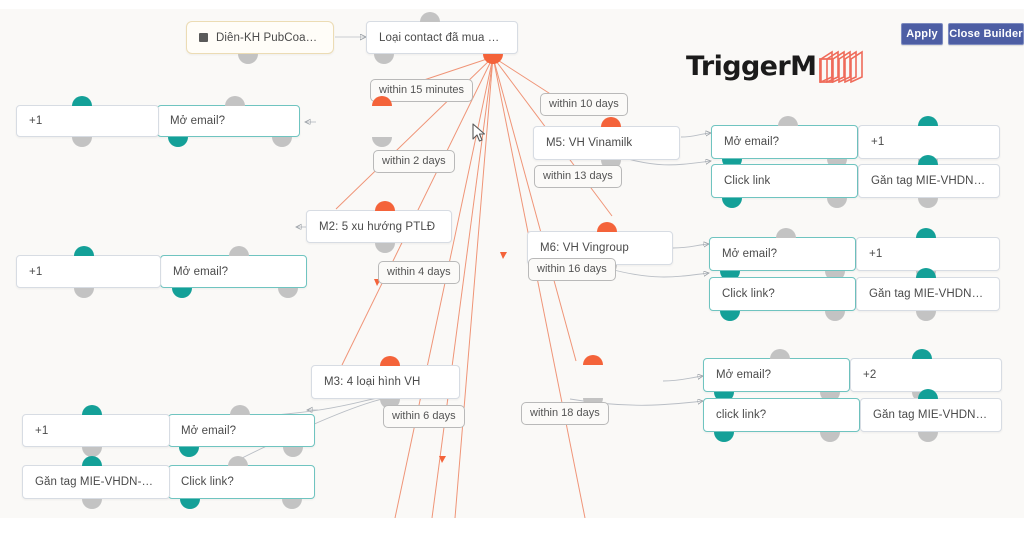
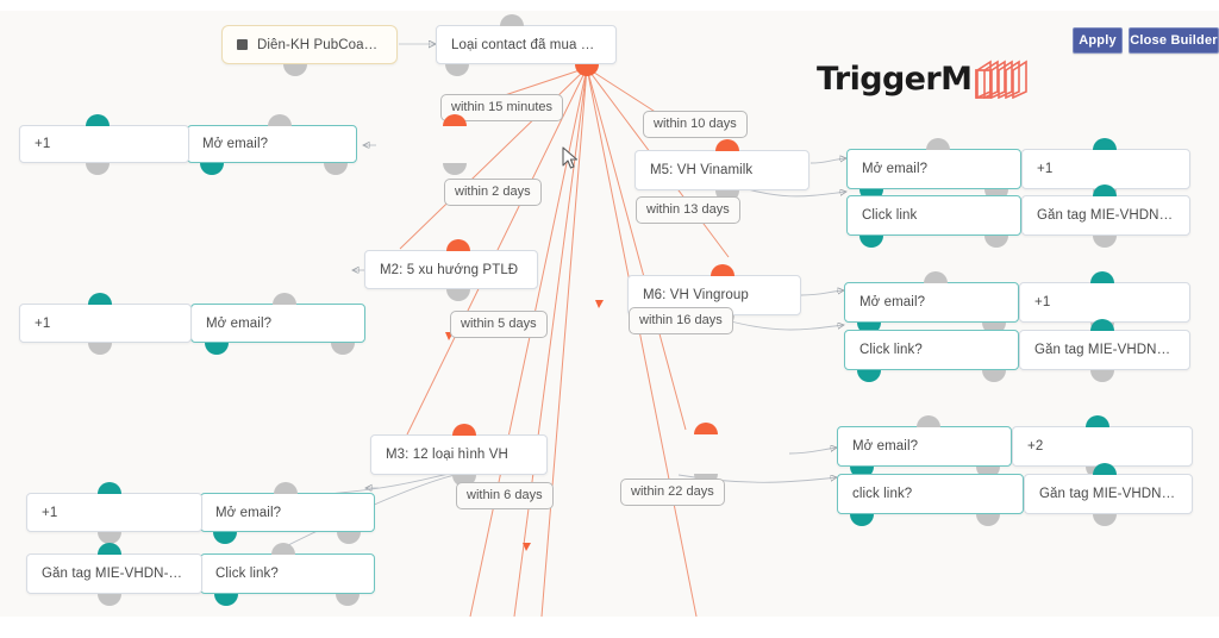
  Diễn-KH PubCoachi
  Loại contact đã mua VH
  within 15 minutes
  Mở email?
  +1
  within 2 days
  M2: 5 xu hướng PTLĐ
  Mở email?
  +1
- within 4 days
+ within 5 days
- M3: 4 loại hình VH
+ M3: 12 loại hình VH
  within 6 days
  Mở email?
  +1
  Click link?
  Gắn tag MIE-VHDN-Qu
  within 10 days
  M5: VH Vinamilk
  within 13 days
  Mở email?
  +1
  Click link
  Gắn tag MIE-VHDN-Q
  M6: VH Vingroup
  within 16 days
  Mở email?
  +1
  Click link?
  Gắn tag MIE-VHDN-Q
- within 18 days
+ within 22 days
  Mở email?
  +2
  click link?
  Gắn tag MIE-VHDN-Q
  TriggerM
  Apply
  Close Builder
